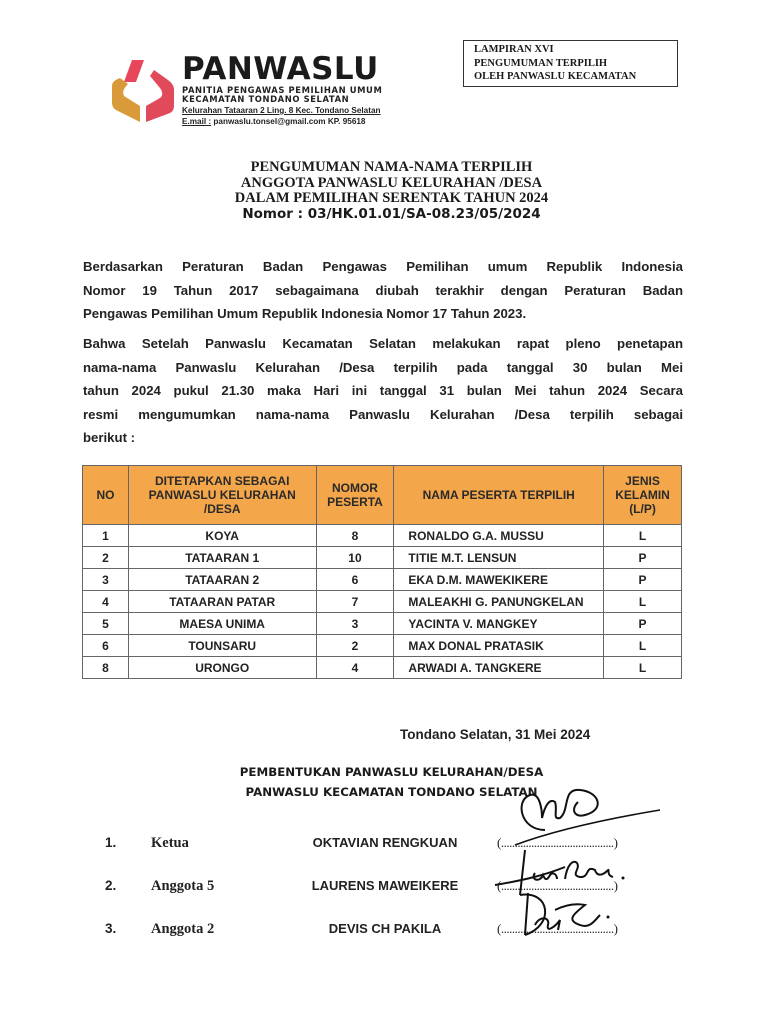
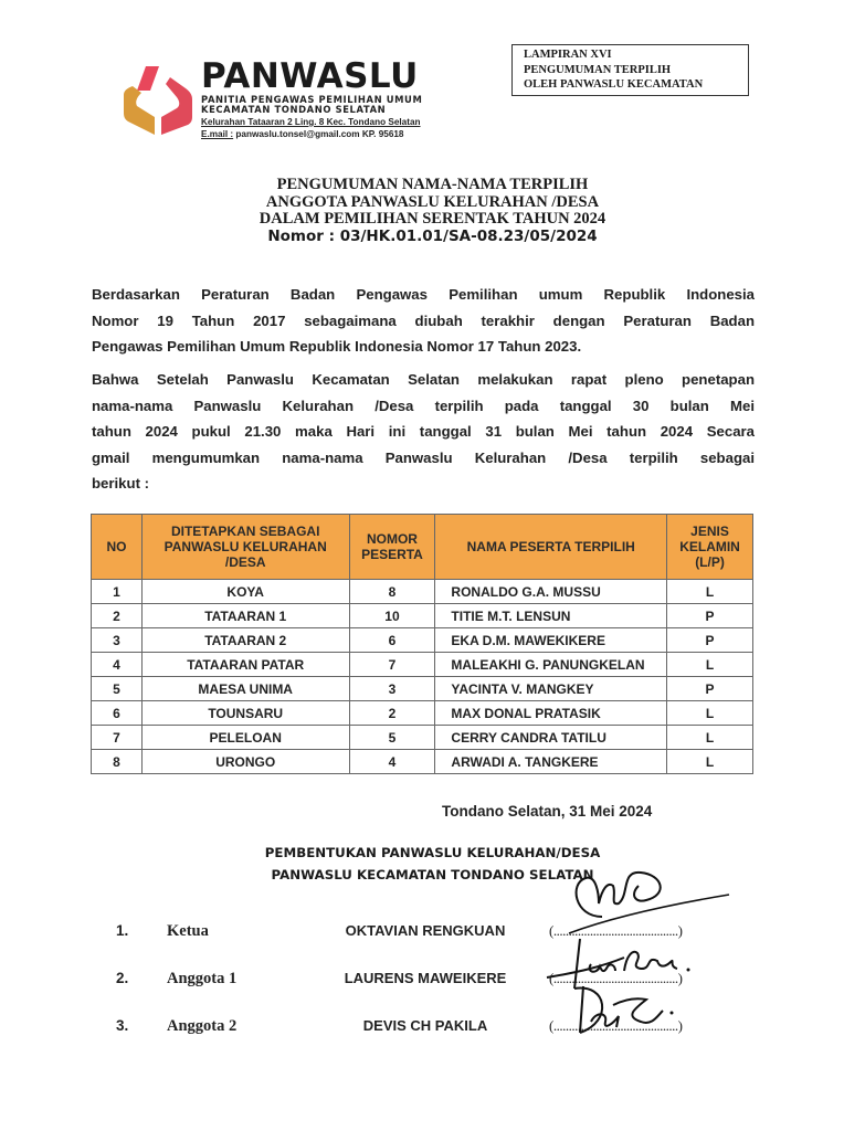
  PANWASLU
  PANITIA PENGAWAS PEMILIHAN UMUM
  KECAMATAN TONDANO SELATAN
  Kelurahan Tataaran 2 Ling. 8 Kec. Tondano Selatan
  E.mail : panwaslu.tonsel@gmail.com KP. 95618
  LAMPIRAN XVI
  PENGUMUMAN TERPILIH
  OLEH PANWASLU KECAMATAN
  PENGUMUMAN NAMA-NAMA TERPILIH
  ANGGOTA PANWASLU KELURAHAN /DESA
  DALAM PEMILIHAN SERENTAK TAHUN 2024
  Nomor : 03/HK.01.01/SA-08.23/05/2024
  Berdasarkan Peraturan Badan Pengawas Pemilihan umum Republik Indonesia
  Nomor 19 Tahun 2017 sebagaimana diubah terakhir dengan Peraturan Badan
  Pengawas Pemilihan Umum Republik Indonesia Nomor 17 Tahun 2023.
  Bahwa Setelah Panwaslu Kecamatan Selatan melakukan rapat pleno penetapan
  nama-nama Panwaslu Kelurahan /Desa terpilih pada tanggal 30 bulan Mei
  tahun 2024 pukul 21.30 maka Hari ini tanggal 31 bulan Mei tahun 2024 Secara
- resmi mengumumkan nama-nama Panwaslu Kelurahan /Desa terpilih sebagai
+ gmail mengumumkan nama-nama Panwaslu Kelurahan /Desa terpilih sebagai
  berikut :
  NO	DITETAPKAN SEBAGAI PANWASLU KELURAHAN /DESA	NOMOR PESERTA	NAMA PESERTA TERPILIH	JENIS KELAMIN (L/P)
  1	KOYA	8	RONALDO G.A. MUSSU	L
  2	TATAARAN 1	10	TITIE M.T. LENSUN	P
  3	TATAARAN 2	6	EKA D.M. MAWEKIKERE	P
  4	TATAARAN PATAR	7	MALEAKHI G. PANUNGKELAN	L
  5	MAESA UNIMA	3	YACINTA V. MANGKEY	P
  6	TOUNSARU	2	MAX DONAL PRATASIK	L
+ 7	PELELOAN	5	CERRY CANDRA TATILU	L
  8	URONGO	4	ARWADI A. TANGKERE	L
  Tondano Selatan, 31 Mei 2024
  PEMBENTUKAN PANWASLU KELURAHAN/DESA
  PANWASLU KECAMATAN TONDANO SELATAN
  1.
  Ketua
  OKTAVIAN RENGKUAN
  (.......................................)
  2.
- Anggota 5
+ Anggota 1
  LAURENS MAWEIKERE
  (........................................)
  3.
  Anggota 2
  DEVIS CH PAKILA
  (......................................)
